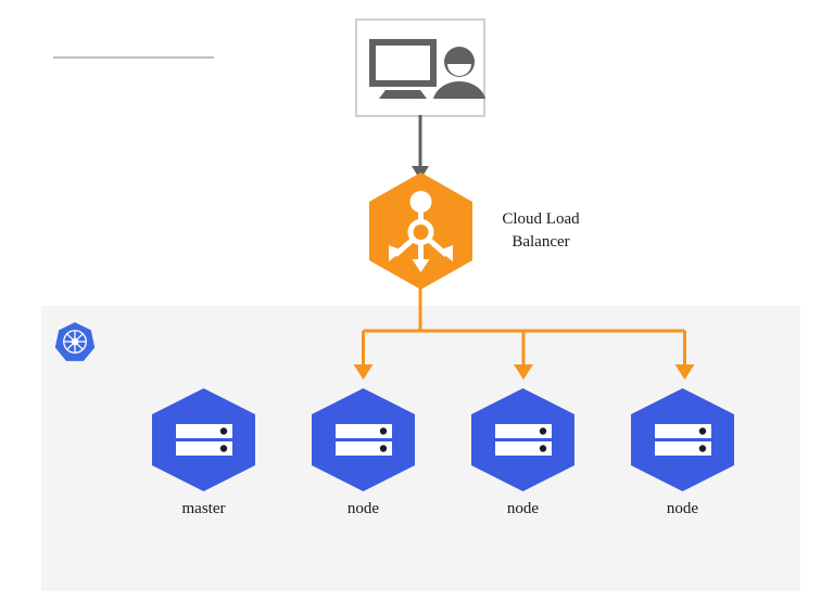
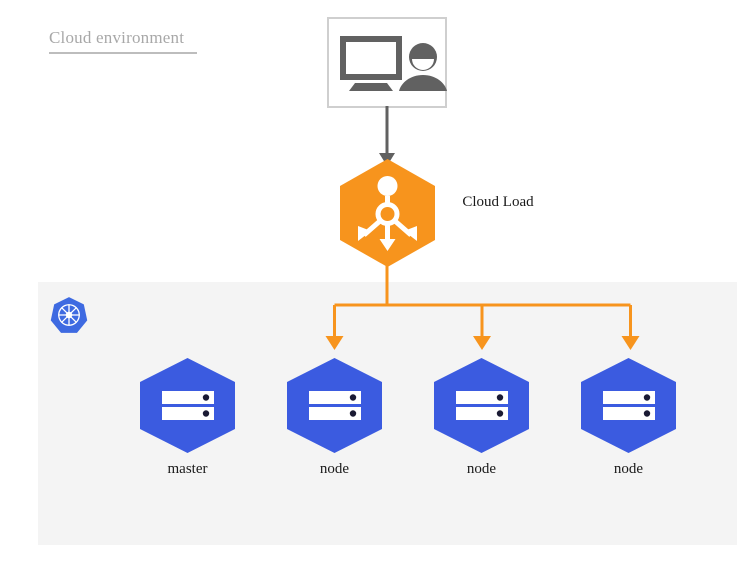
+ Cloud environment
  Cloud Load
- Balancer
  master
  node
  node
  node
